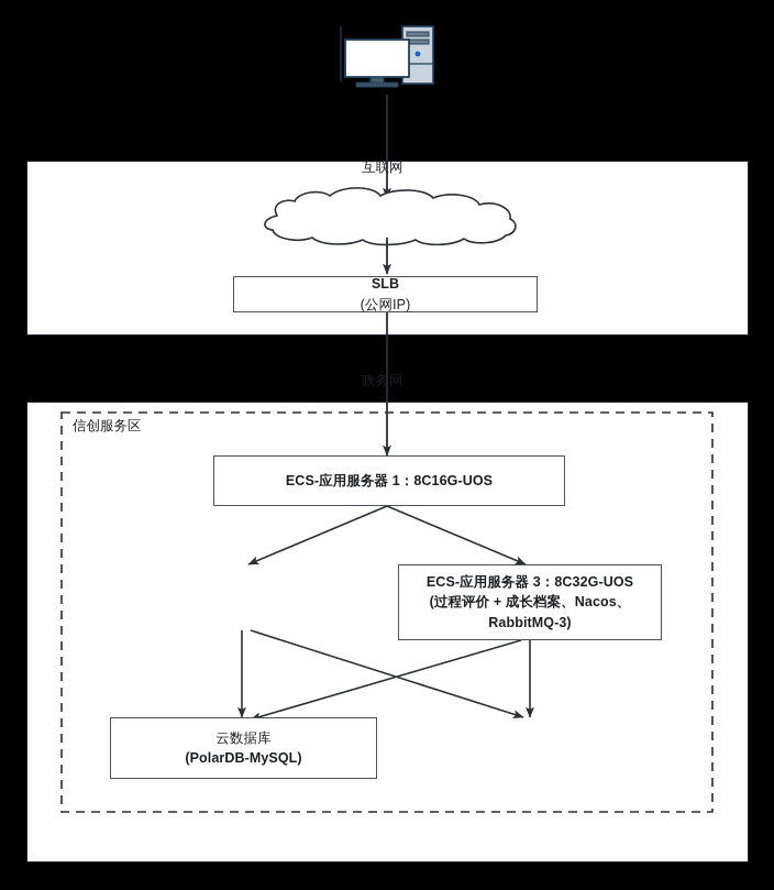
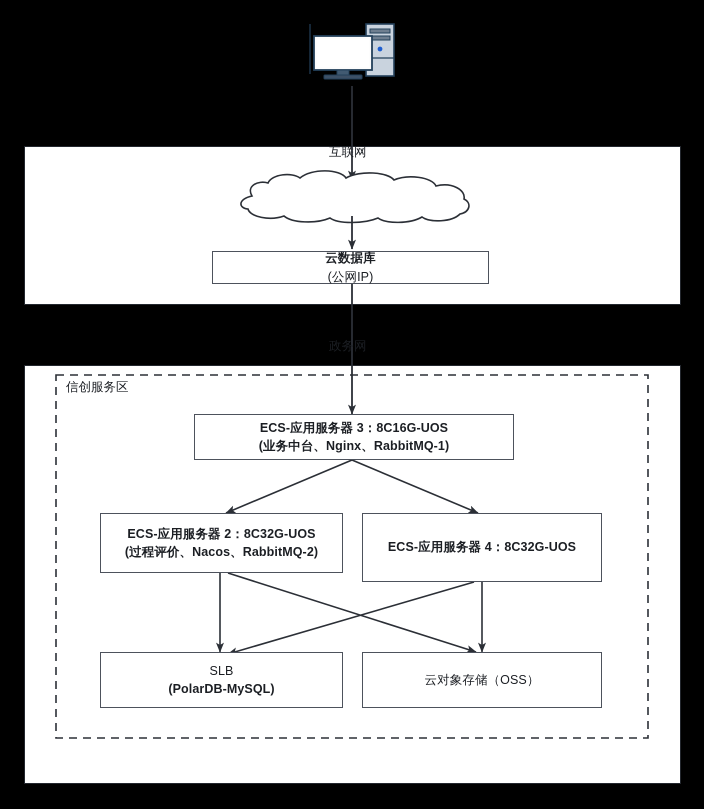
  互联网
  政务网
  信创服务区
- SLB
+ 云数据库
  (公网IP)
- ECS-应用服务器 1：8C16G-UOS
+ ECS-应用服务器 3：8C16G-UOS
+ (业务中台、Nginx、RabbitMQ-1)
+ ECS-应用服务器 2：8C32G-UOS
+ (过程评价、Nacos、RabbitMQ-2)
- ECS-应用服务器 3：8C32G-UOS
+ ECS-应用服务器 4：8C32G-UOS
- (过程评价 + 成长档案、Nacos、
- RabbitMQ-3)
- 云数据库
+ SLB
  (PolarDB-MySQL)
+ 云对象存储（OSS）
